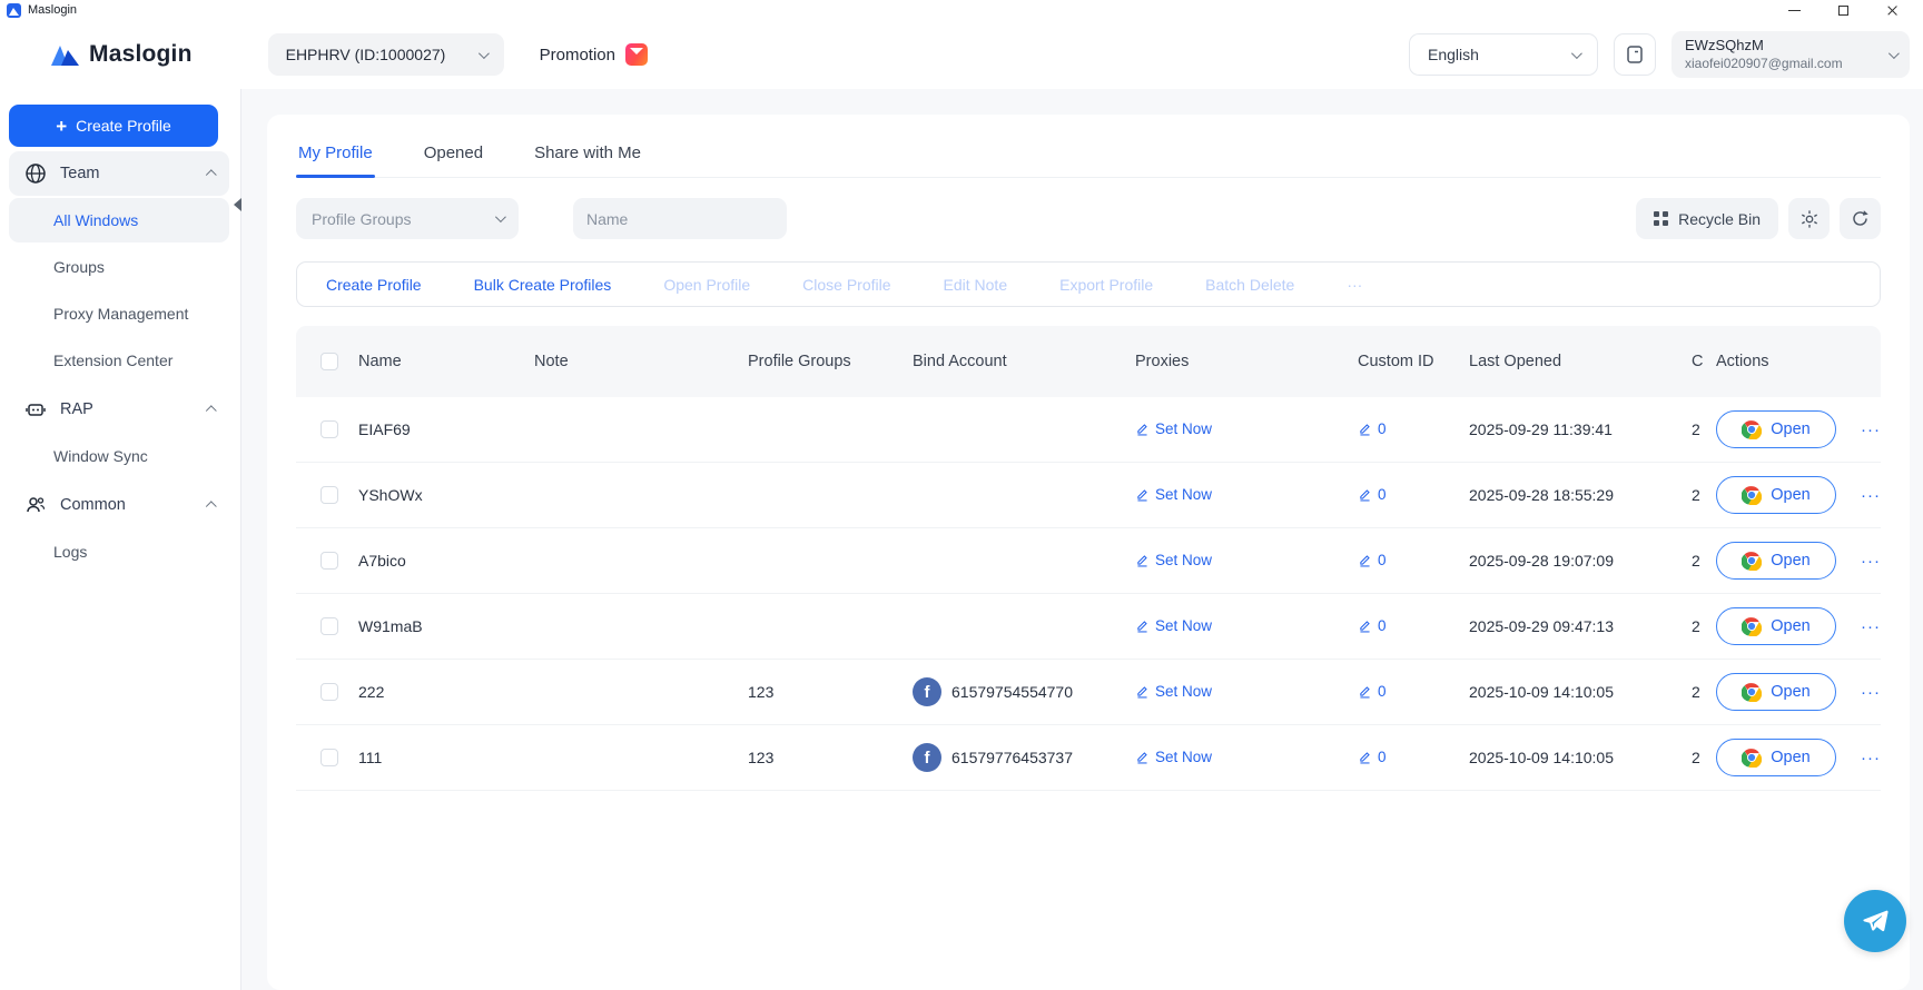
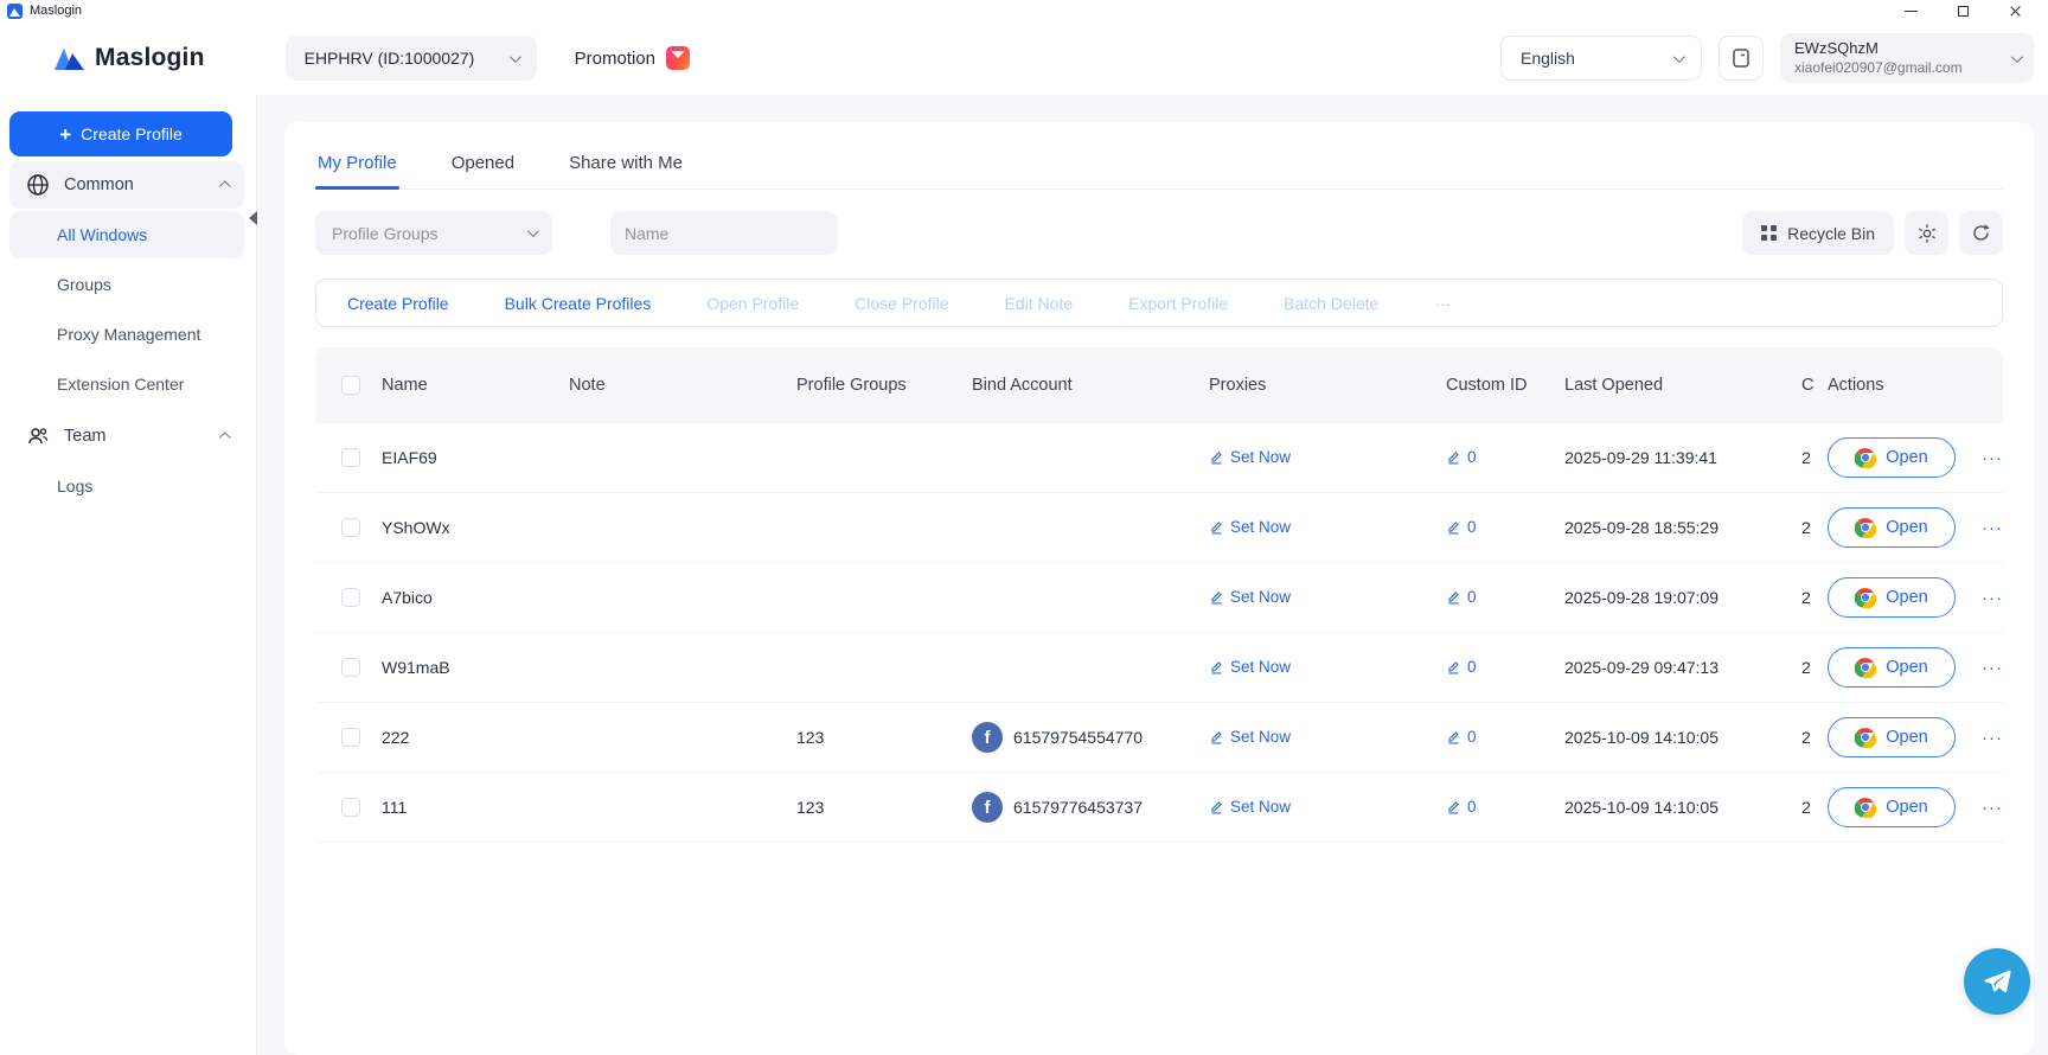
  Maslogin
  Maslogin
  EHPHRV (ID:1000027)
  Promotion
  English
  EWzSQhzM
  xiaofei020907@gmail.com
  +
  Create Profile
- Team
+ Common
  All Windows
  Groups
  Proxy Management
  Extension Center
- RAP
- Window Sync
- Common
+ Team
  Logs
  My Profile
  Opened
  Share with Me
  Profile Groups
  Name
  Recycle Bin
  Create Profile
  Bulk Create Profiles
  Open Profile
  Close Profile
  Edit Note
  Export Profile
  Batch Delete
  ···
  Name
  Note
  Profile Groups
  Bind Account
  Proxies
  Custom ID
  Last Opened
  C
  Actions
  EIAF69
  Set Now
  0
  2025-09-29 11:39:41
  2
  Open
  ···
  YShOWx
  Set Now
  0
  2025-09-28 18:55:29
  2
  Open
  ···
  A7bico
  Set Now
  0
  2025-09-28 19:07:09
  2
  Open
  ···
  W91maB
  Set Now
  0
  2025-09-29 09:47:13
  2
  Open
  ···
  222
  123
  f
  61579754554770
  Set Now
  0
  2025-10-09 14:10:05
  2
  Open
  ···
  111
  123
  f
  61579776453737
  Set Now
  0
  2025-10-09 14:10:05
  2
  Open
  ···
